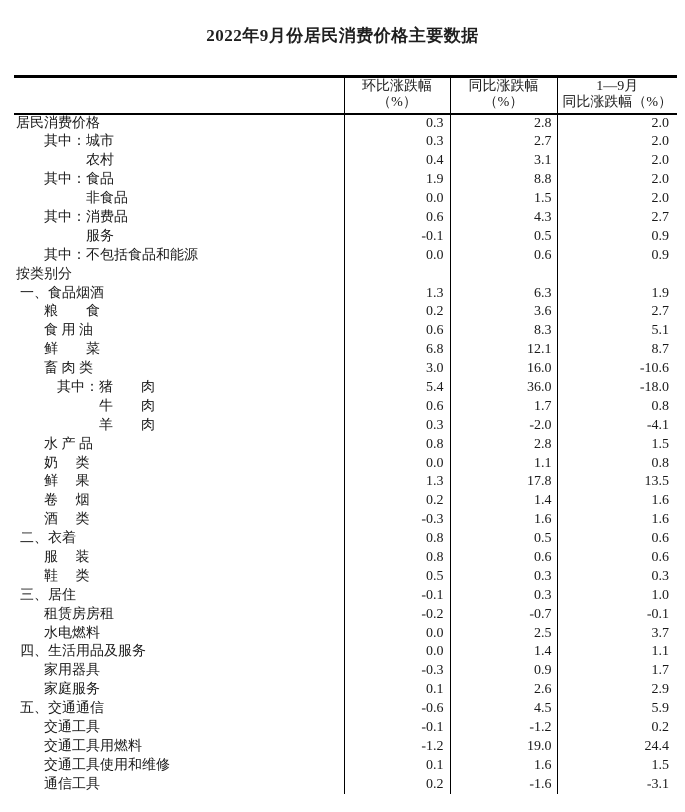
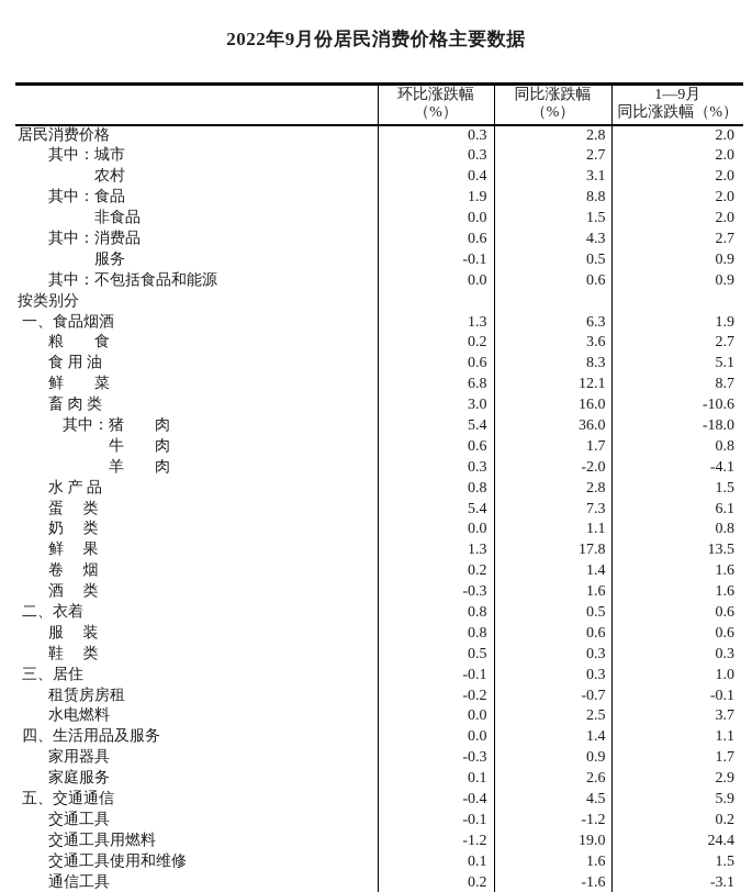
  2022年9月份居民消费价格主要数据
  	环比涨跌幅 （%）	同比涨跌幅 （%）	1—9月 同比涨跌幅（%）
  居民消费价格	0.3	2.8	2.0
  其中：城市	0.3	2.7	2.0
  农村	0.4	3.1	2.0
  其中：食品	1.9	8.8	2.0
  非食品	0.0	1.5	2.0
  其中：消费品	0.6	4.3	2.7
  服务	-0.1	0.5	0.9
  其中：不包括食品和能源	0.0	0.6	0.9
  按类别分
  一、食品烟酒	1.3	6.3	1.9
  粮 食	0.2	3.6	2.7
  食 用 油	0.6	8.3	5.1
  鲜 菜	6.8	12.1	8.7
  畜 肉 类	3.0	16.0	-10.6
  其中：猪 肉	5.4	36.0	-18.0
  牛 肉	0.6	1.7	0.8
  羊 肉	0.3	-2.0	-4.1
  水 产 品	0.8	2.8	1.5
+ 蛋 类	5.4	7.3	6.1
  奶 类	0.0	1.1	0.8
  鲜 果	1.3	17.8	13.5
  卷 烟	0.2	1.4	1.6
  酒 类	-0.3	1.6	1.6
  二、衣着	0.8	0.5	0.6
  服 装	0.8	0.6	0.6
  鞋 类	0.5	0.3	0.3
  三、居住	-0.1	0.3	1.0
  租赁房房租	-0.2	-0.7	-0.1
  水电燃料	0.0	2.5	3.7
  四、生活用品及服务	0.0	1.4	1.1
  家用器具	-0.3	0.9	1.7
  家庭服务	0.1	2.6	2.9
- 五、交通通信	-0.6	4.5	5.9
+ 五、交通通信	-0.4	4.5	5.9
  交通工具	-0.1	-1.2	0.2
  交通工具用燃料	-1.2	19.0	24.4
  交通工具使用和维修	0.1	1.6	1.5
  通信工具	0.2	-1.6	-3.1
